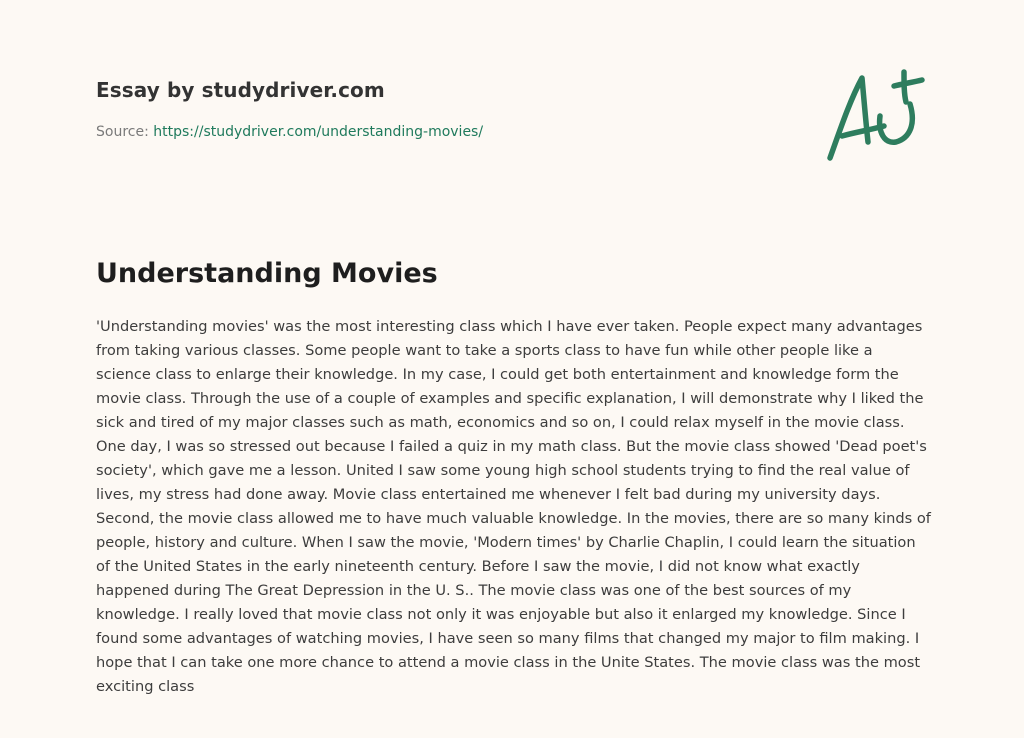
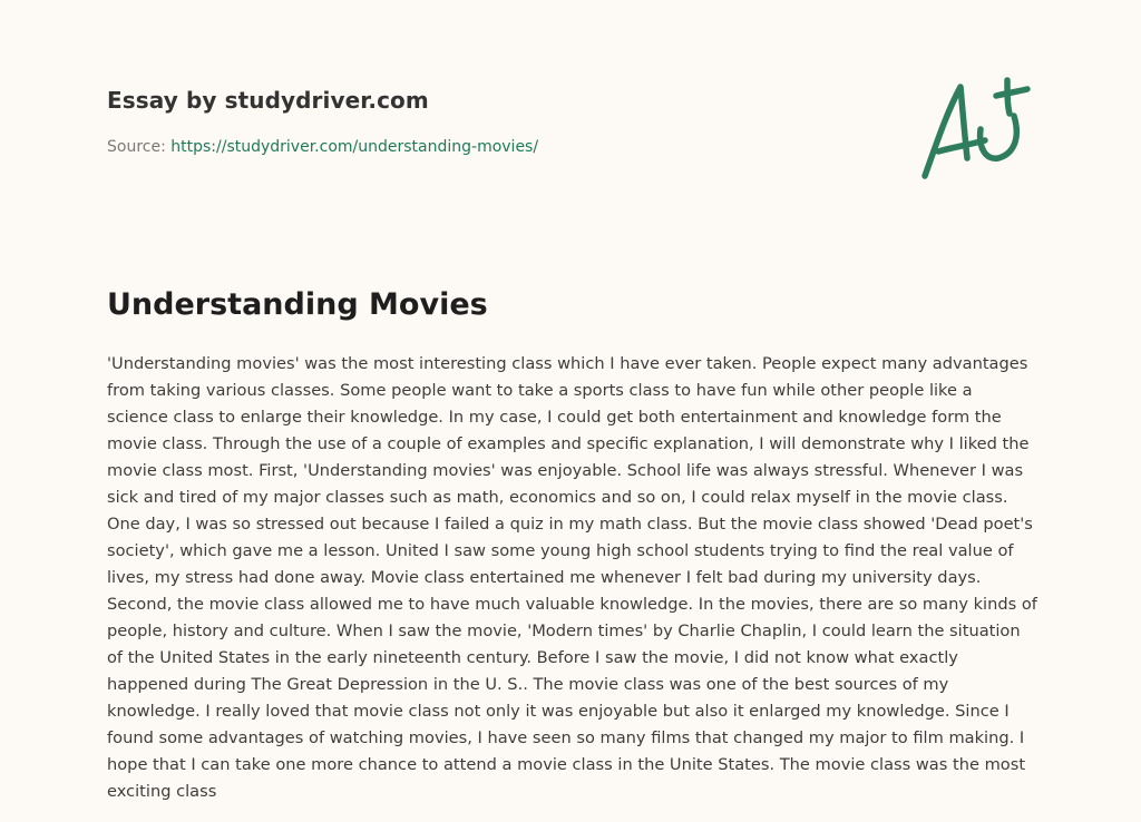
  Essay by studydriver.com
  Source: https://studydriver.com/understanding-movies/
  Understanding Movies
  'Understanding movies' was the most interesting class which I have ever taken. People expect many advantages
  from taking various classes. Some people want to take a sports class to have fun while other people like a
  science class to enlarge their knowledge. In my case, I could get both entertainment and knowledge form the
  movie class. Through the use of a couple of examples and specific explanation, I will demonstrate why I liked the
+ movie class most. First, 'Understanding movies' was enjoyable. School life was always stressful. Whenever I was
  sick and tired of my major classes such as math, economics and so on, I could relax myself in the movie class.
  One day, I was so stressed out because I failed a quiz in my math class. But the movie class showed 'Dead poet's
  society', which gave me a lesson. United I saw some young high school students trying to find the real value of
  lives, my stress had done away. Movie class entertained me whenever I felt bad during my university days.
  Second, the movie class allowed me to have much valuable knowledge. In the movies, there are so many kinds of
  people, history and culture. When I saw the movie, 'Modern times' by Charlie Chaplin, I could learn the situation
  of the United States in the early nineteenth century. Before I saw the movie, I did not know what exactly
  happened during The Great Depression in the U. S.. The movie class was one of the best sources of my
  knowledge. I really loved that movie class not only it was enjoyable but also it enlarged my knowledge. Since I
  found some advantages of watching movies, I have seen so many films that changed my major to film making. I
  hope that I can take one more chance to attend a movie class in the Unite States. The movie class was the most
  exciting class
